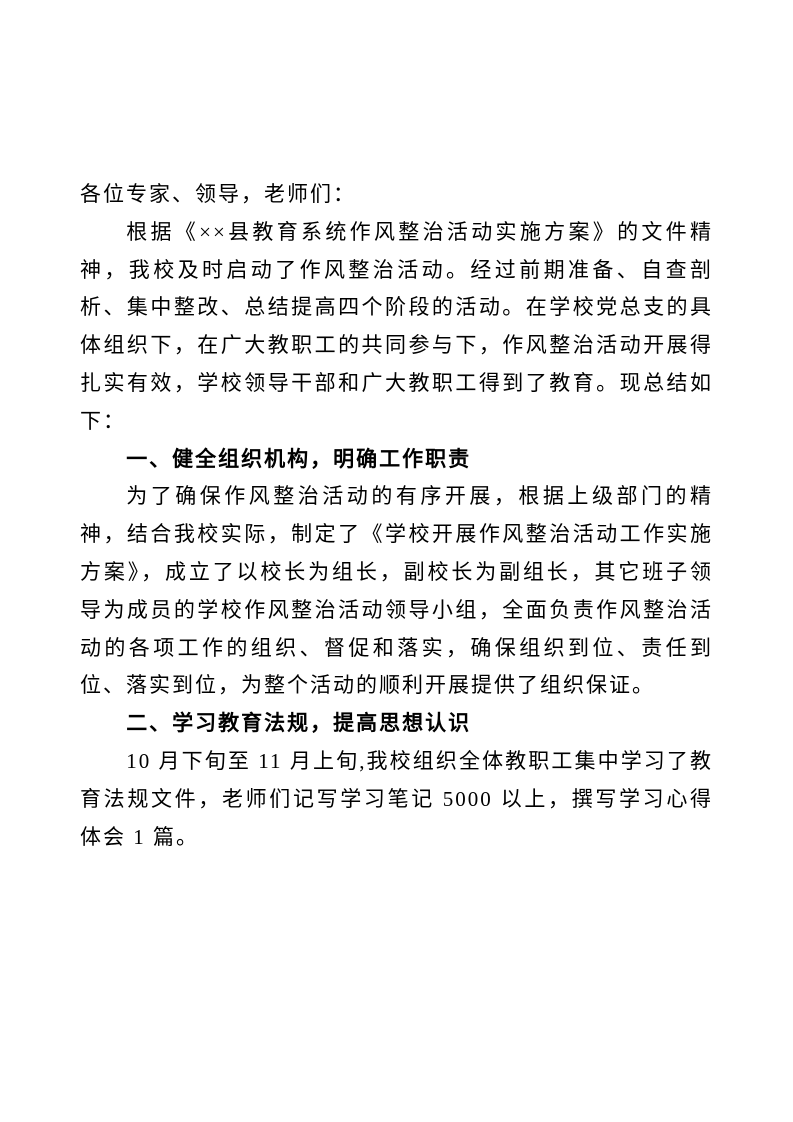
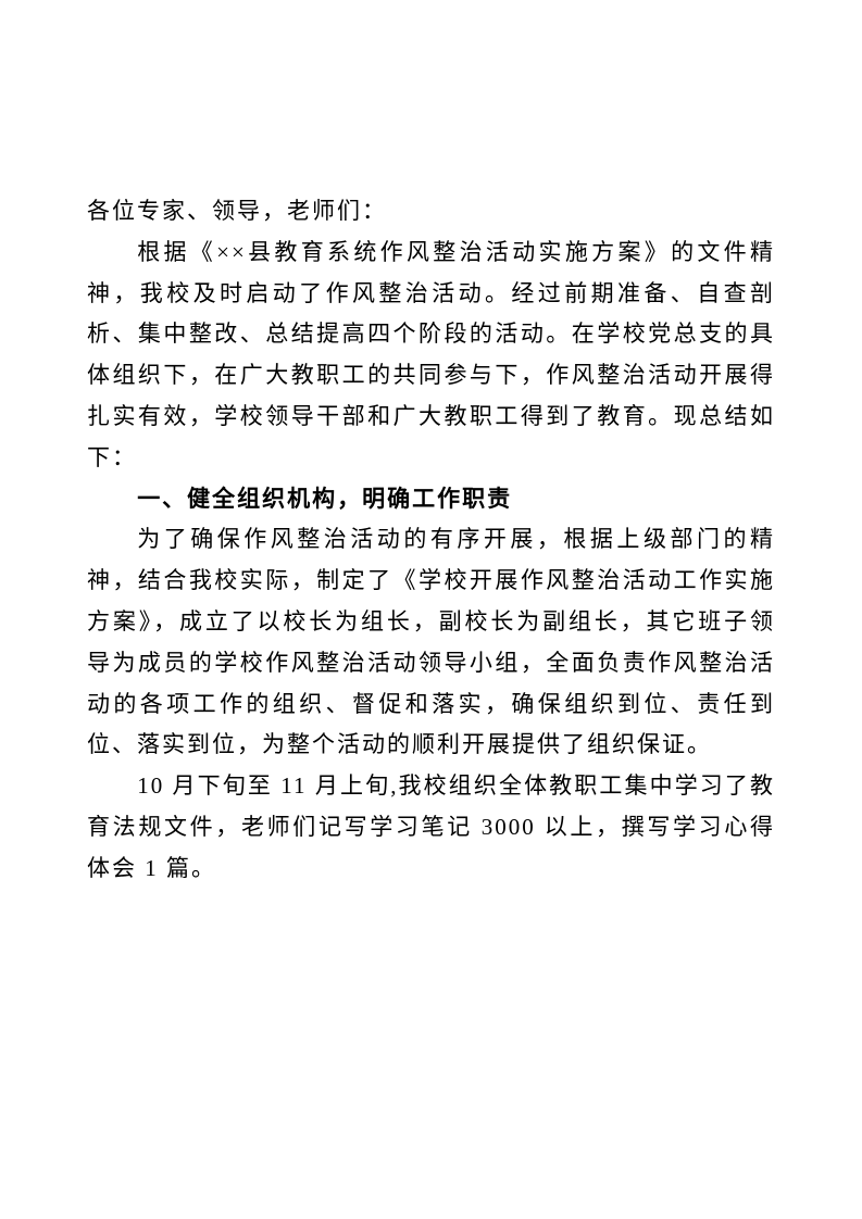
  各位专家、领导，老师们：
  根据《××县教育系统作风整治活动实施方案》的文件精神，我校及时启动了作风整治活动。经过前期准备、自查剖析、集中整改、总结提高四个阶段的活动。在学校党总支的具体组织下，在广大教职工的共同参与下，作风整治活动开展得扎实有效，学校领导干部和广大教职工得到了教育。现总结如下：
  一、健全组织机构，明确工作职责
  为了确保作风整治活动的有序开展，根据上级部门的精神，结合我校实际，制定了《学校开展作风整治活动工作实施方案》，成立了以校长为组长，副校长为副组长，其它班子领导为成员的学校作风整治活动领导小组，全面负责作风整治活动的各项工作的组织、督促和落实，确保组织到位、责任到位、落实到位，为整个活动的顺利开展提供了组织保证。
- 二、学习教育法规，提高思想认识
- 10 月下旬至 11 月上旬,我校组织全体教职工集中学习了教育法规文件，老师们记写学习笔记 5000 以上，撰写学习心得体会 1 篇。
+ 10 月下旬至 11 月上旬,我校组织全体教职工集中学习了教育法规文件，老师们记写学习笔记 3000 以上，撰写学习心得体会 1 篇。
